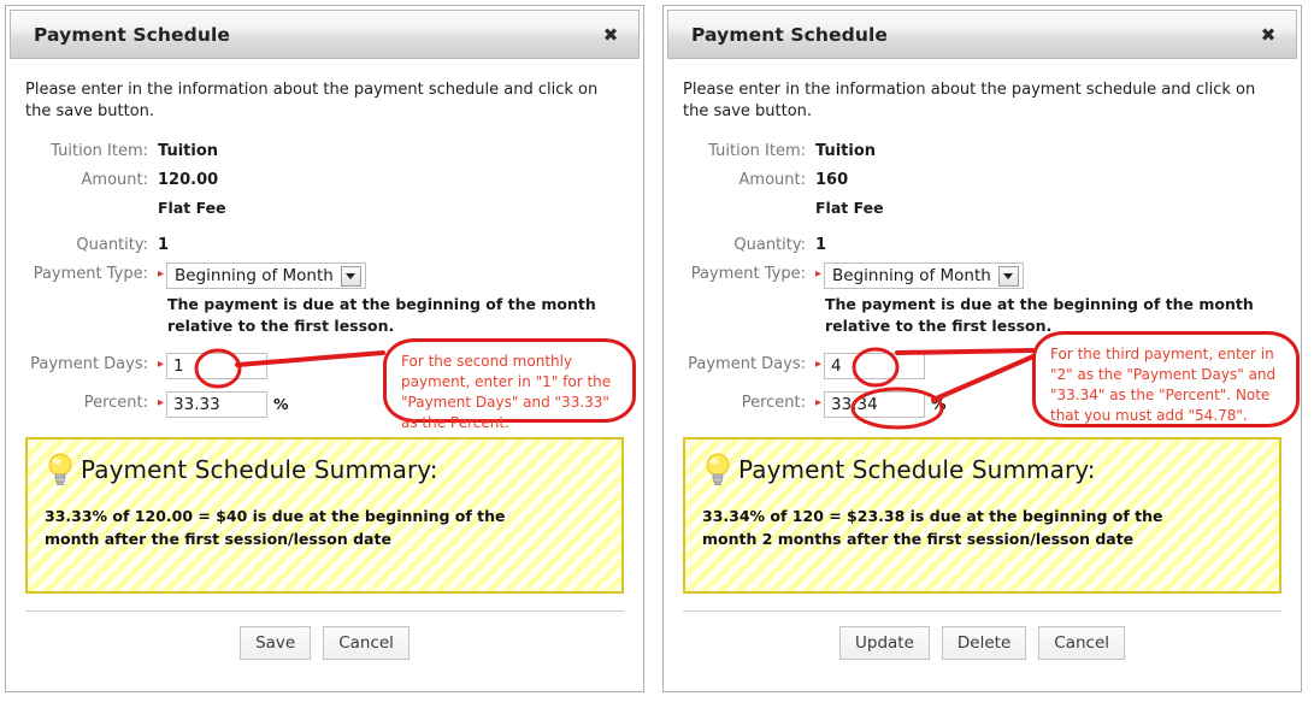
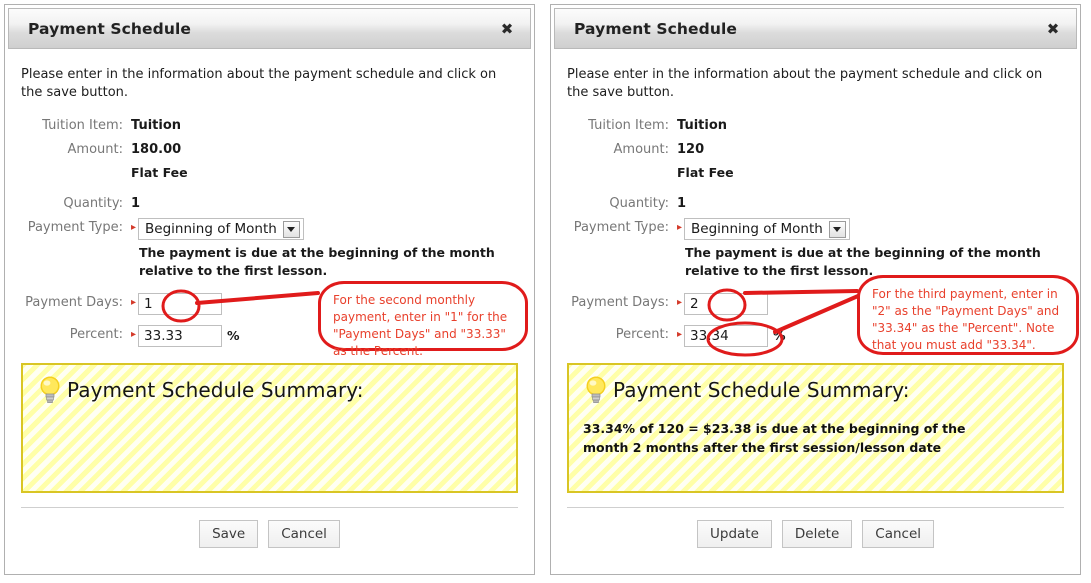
  Payment Schedule
  ✖
  Please enter in the information about the payment schedule and click on the save button.
  Tuition Item:
  Tuition
  Amount:
- 120.00
+ 180.00
  Flat Fee
  Quantity:
  1
  Payment Type:
  ▸
  Beginning of Month
  The payment is due at the beginning of the month relative to the first lesson.
  Payment Days:
  ▸
  1
  Percent:
  ▸
  33.33
  %
  Payment Schedule Summary:
- 33.33% of 120.00 = $40 is due at the beginning of the month after the first session/lesson date
  Save
  Cancel
  Payment Schedule
  ✖
  Please enter in the information about the payment schedule and click on the save button.
  Tuition Item:
  Tuition
  Amount:
- 160
+ 120
  Flat Fee
  Quantity:
  1
  Payment Type:
  ▸
  Beginning of Month
  The payment is due at the beginning of the month relative to the first lesson.
  Payment Days:
  ▸
- 4
+ 2
  Percent:
  ▸
  3334
  %
  Payment Schedule Summary:
  33.34% of 120 = $23.38 is due at the beginning of the month 2 months after the first session/lesson date
  Update
  Delete
  Cancel
  For the second monthly payment, enter in "1" for the "Payment Days" and "33.33" as the Percent.
- For the third payment, enter in "2" as the "Payment Days" and "33.34" as the "Percent". Note that you must add "54.78".
+ For the third payment, enter in "2" as the "Payment Days" and "33.34" as the "Percent". Note that you must add "33.34".
